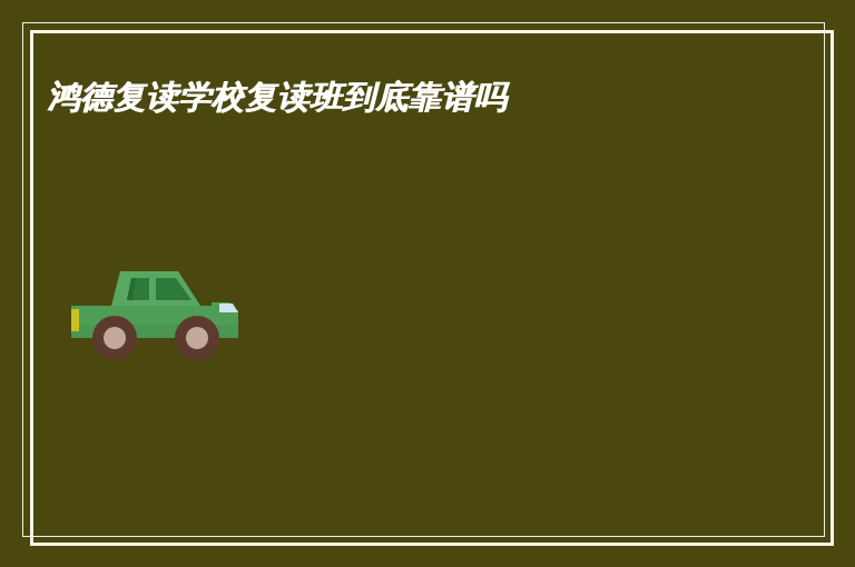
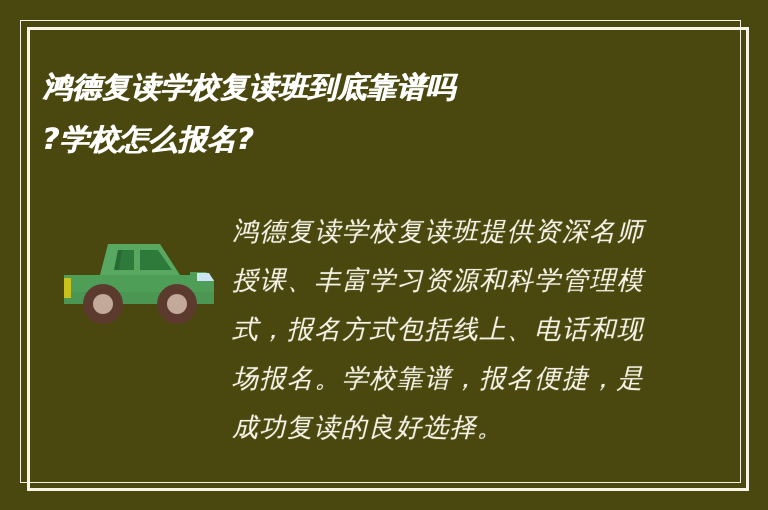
  鸿德复读学校复读班到底靠谱吗
+ ?学校怎么报名?
+ 鸿德复读学校复读班提供资深名师授课、丰富学习资源和科学管理模式，报名方式包括线上、电话和现场报名。学校靠谱，报名便捷，是成功复读的良好选择。
